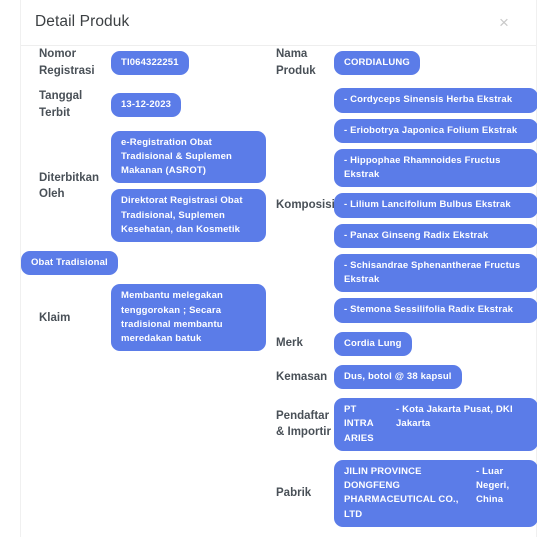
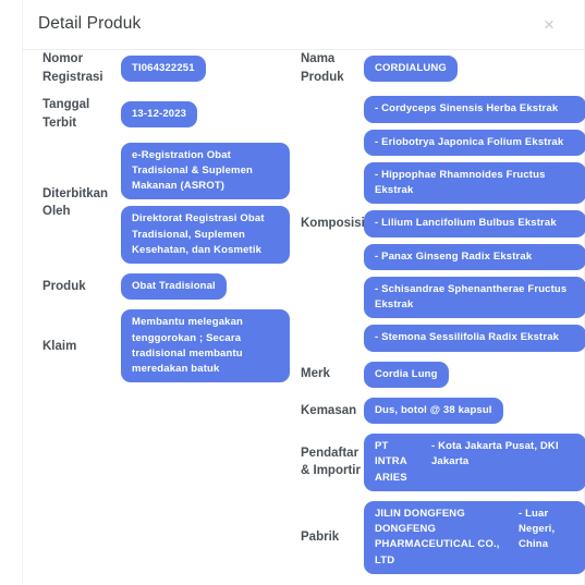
  Detail Produk
  ×
  Nomor Registrasi
  TI064322251
  Tanggal Terbit
  13-12-2023
  Diterbitkan Oleh
  e-Registration Obat Tradisional & Suplemen Makanan (ASROT)
  Direktorat Registrasi Obat Tradisional, Suplemen Kesehatan, dan Kosmetik
+ Produk
  Obat Tradisional
  Klaim
  Membantu melegakan tenggorokan ; Secara tradisional membantu meredakan batuk
  Nama Produk
  CORDIALUNG
  Komposis
  - Cordyceps Sinensis Herba Ekstrak
  - Eriobotrya Japonica Folium Ekstrak
  - Hippophae Rhamnoides Fructus Ekstrak
  - Lilium Lancifolium Bulbus Ekstrak
  - Panax Ginseng Radix Ekstrak
  - Schisandrae Sphenantherae Fructus Ekstrak
  - Stemona Sessilifolia Radix Ekstrak
  Merk
  Cordia Lung
  Kemasan
  Dus, botol @ 38 kapsul
  Pendaftar & Importir
  PT INTRA ARIES
  - Kota Jakarta Pusat, DKI Jakarta
  Pabrik
- JILIN PROVINCE DONGFENG PHARMACEUTICAL CO., LTD
+ JILIN DONGFENG DONGFENG PHARMACEUTICAL CO., LTD
  - Luar Negeri, China
